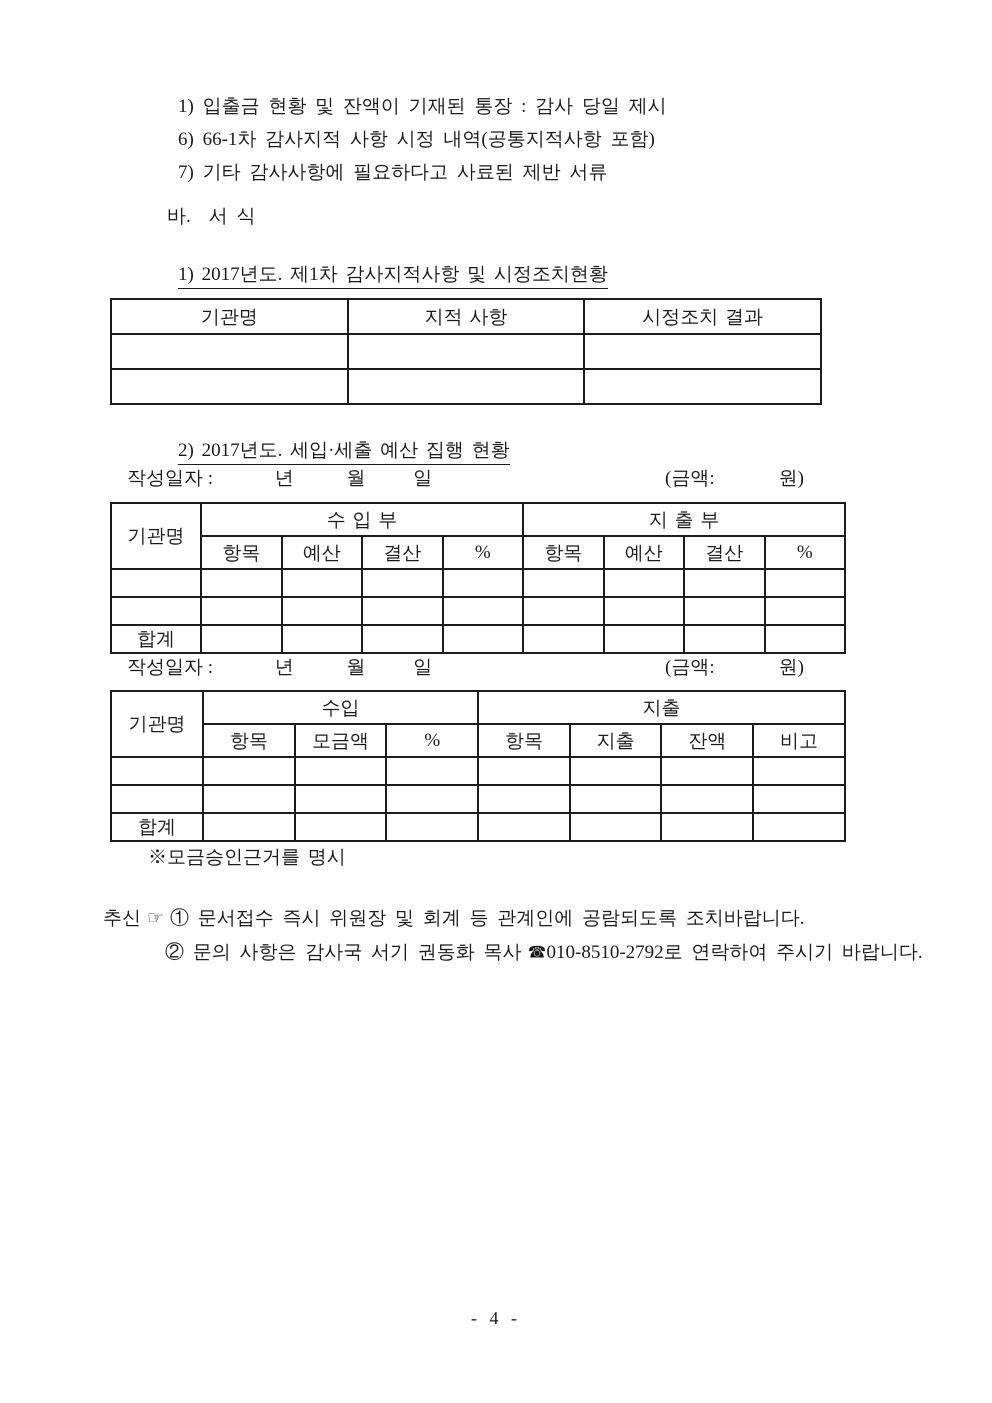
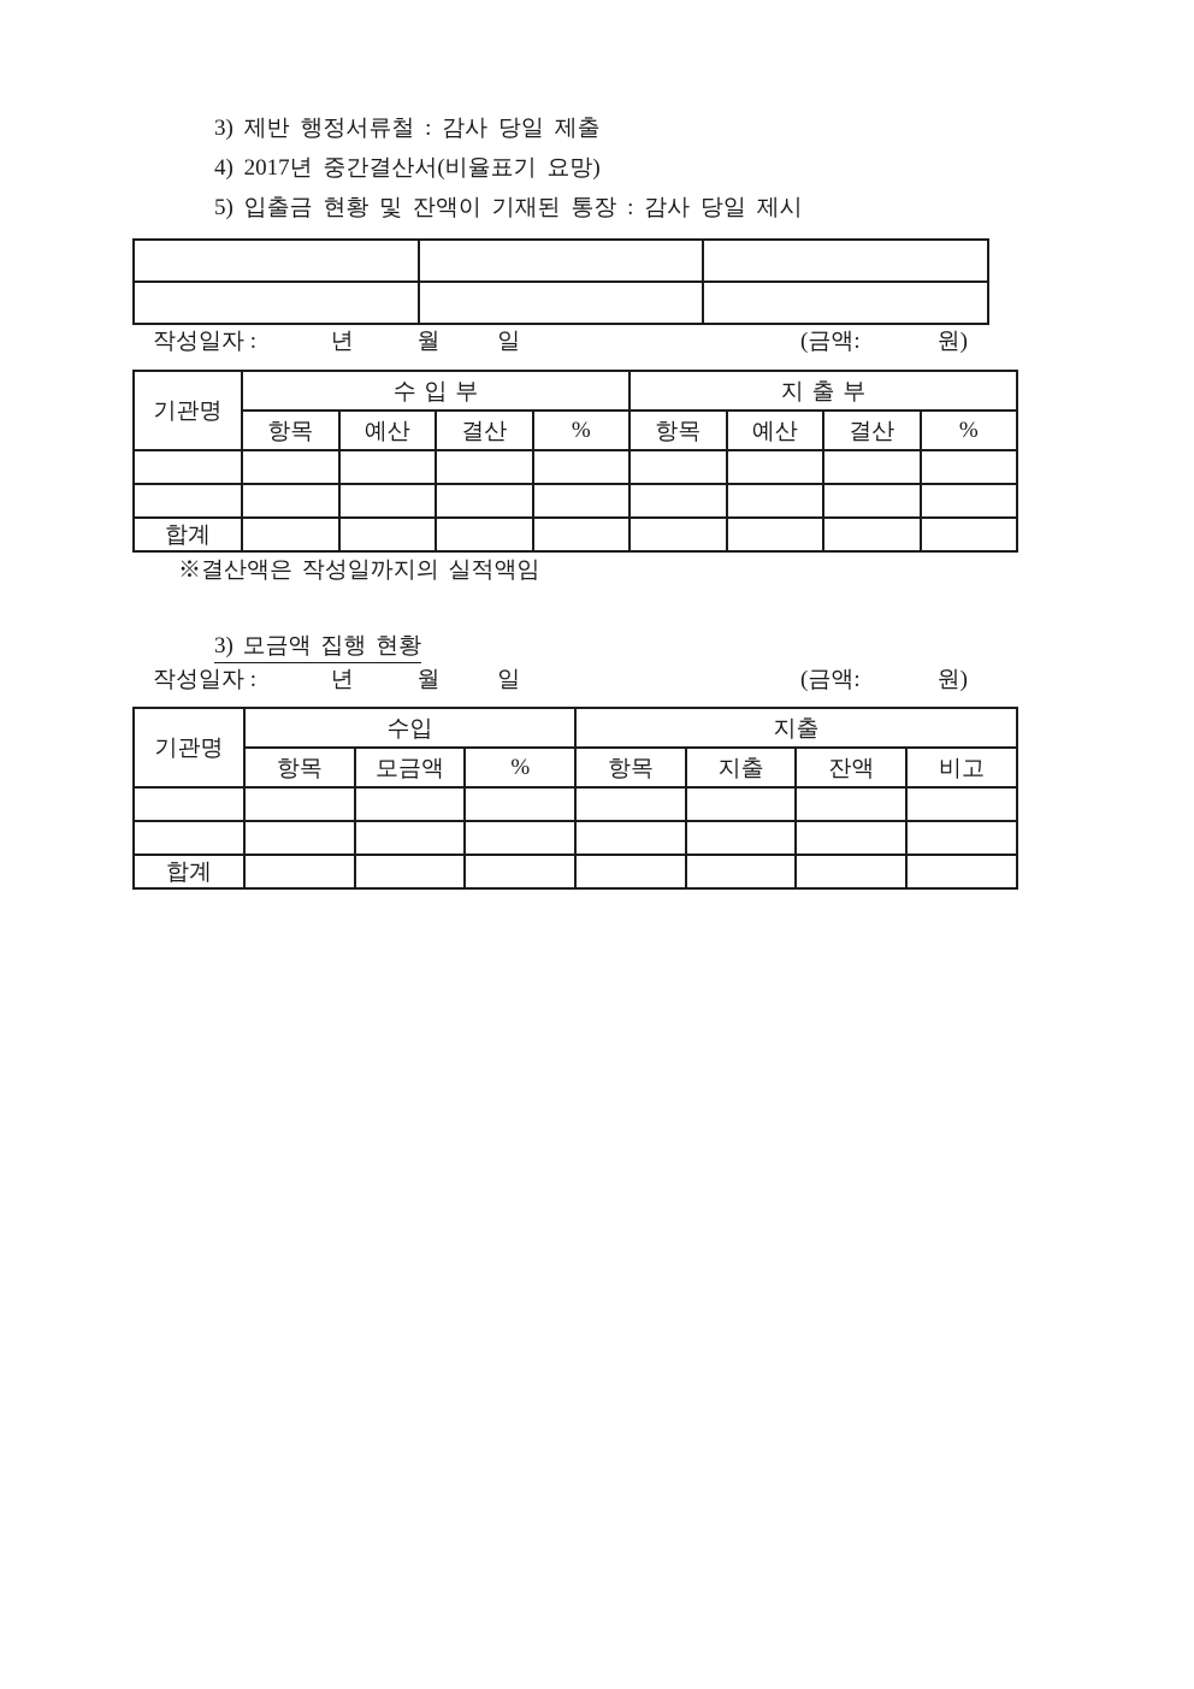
+ 3) 제반 행정서류철 : 감사 당일 제출
+ 4) 2017년 중간결산서(비율표기 요망)
- 1) 입출금 현황 및 잔액이 기재된 통장 : 감사 당일 제시
+ 5) 입출금 현황 및 잔액이 기재된 통장 : 감사 당일 제시
- 6) 66-1차 감사지적 사항 시정 내역(공통지적사항 포함)
- 7) 기타 감사사항에 필요하다고 사료된 제반 서류
- 바. 서 식
- 1) 2017년도. 제1차 감사지적사항 및 시정조치현황
- 기관명	지적 사항	시정조치 결과
- 2) 2017년도. 세입·세출 예산 집행 현황
  작성일자 : 년 월 일
  (금액: 원)
  기관명	수 입 부	지 출 부
  항목	예산	결산	%	항목	예산	결산	%
  합계
+ ※결산액은 작성일까지의 실적액임
+ 3) 모금액 집행 현황
  작성일자 : 년 월 일
  (금액: 원)
  기관명	수입	지출
  항목	모금액	%	항목	지출	잔액	비고
  합계
- ※모금승인근거를 명시
- 추신 ☞ ① 문서접수 즉시 위원장 및 회계 등 관계인에 공람되도록 조치바랍니다.
- ② 문의 사항은 감사국 서기 권동화 목사 ☎010-8510-2792로 연락하여 주시기 바랍니다.
- - 4 -
